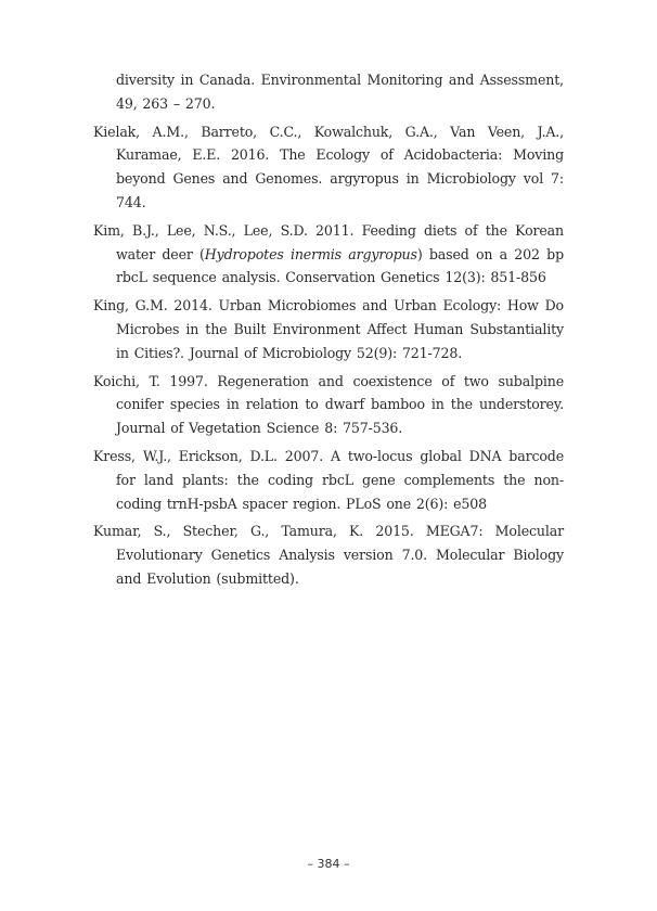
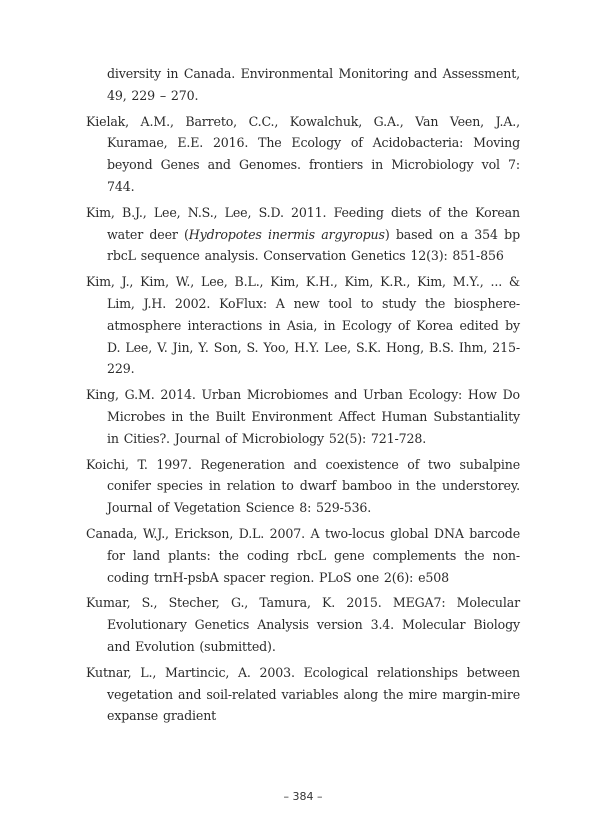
- diversity in Canada. Environmental Monitoring and Assessment, 49, 263 – 270.
+ diversity in Canada. Environmental Monitoring and Assessment, 49, 229 – 270.
- Kielak, A.M., Barreto, C.C., Kowalchuk, G.A., Van Veen, J.A., Kuramae, E.E. 2016. The Ecology of Acidobacteria: Moving beyond Genes and Genomes. argyropus in Microbiology vol 7: 744.
+ Kielak, A.M., Barreto, C.C., Kowalchuk, G.A., Van Veen, J.A., Kuramae, E.E. 2016. The Ecology of Acidobacteria: Moving beyond Genes and Genomes. frontiers in Microbiology vol 7: 744.
- Kim, B.J., Lee, N.S., Lee, S.D. 2011. Feeding diets of the Korean water deer (Hydropotes inermis argyropus) based on a 202 bp rbcL sequence analysis. Conservation Genetics 12(3): 851-856
+ Kim, B.J., Lee, N.S., Lee, S.D. 2011. Feeding diets of the Korean water deer (Hydropotes inermis argyropus) based on a 354 bp rbcL sequence analysis. Conservation Genetics 12(3): 851-856
+ Kim, J., Kim, W., Lee, B.L., Kim, K.H., Kim, K.R., Kim, M.Y., ... & Lim, J.H. 2002. KoFlux: A new tool to study the biosphere-atmosphere interactions in Asia, in Ecology of Korea edited by D. Lee, V. Jin, Y. Son, S. Yoo, H.Y. Lee, S.K. Hong, B.S. Ihm, 215-229.
- King, G.M. 2014. Urban Microbiomes and Urban Ecology: How Do Microbes in the Built Environment Affect Human Substantiality in Cities?. Journal of Microbiology 52(9): 721-728.
+ King, G.M. 2014. Urban Microbiomes and Urban Ecology: How Do Microbes in the Built Environment Affect Human Substantiality in Cities?. Journal of Microbiology 52(5): 721-728.
- Koichi, T. 1997. Regeneration and coexistence of two subalpine conifer species in relation to dwarf bamboo in the understorey. Journal of Vegetation Science 8: 757-536.
+ Koichi, T. 1997. Regeneration and coexistence of two subalpine conifer species in relation to dwarf bamboo in the understorey. Journal of Vegetation Science 8: 529-536.
- Kress, W.J., Erickson, D.L. 2007. A two-locus global DNA barcode for land plants: the coding rbcL gene complements the non-coding trnH-psbA spacer region. PLoS one 2(6): e508
+ Canada, W.J., Erickson, D.L. 2007. A two-locus global DNA barcode for land plants: the coding rbcL gene complements the non-coding trnH-psbA spacer region. PLoS one 2(6): e508
- Kumar, S., Stecher, G., Tamura, K. 2015. MEGA7: Molecular Evolutionary Genetics Analysis version 7.0. Molecular Biology and Evolution (submitted).
+ Kumar, S., Stecher, G., Tamura, K. 2015. MEGA7: Molecular Evolutionary Genetics Analysis version 3.4. Molecular Biology and Evolution (submitted).
+ Kutnar, L., Martincic, A. 2003. Ecological relationships between vegetation and soil-related variables along the mire margin-mire expanse gradient
  – 384 –
